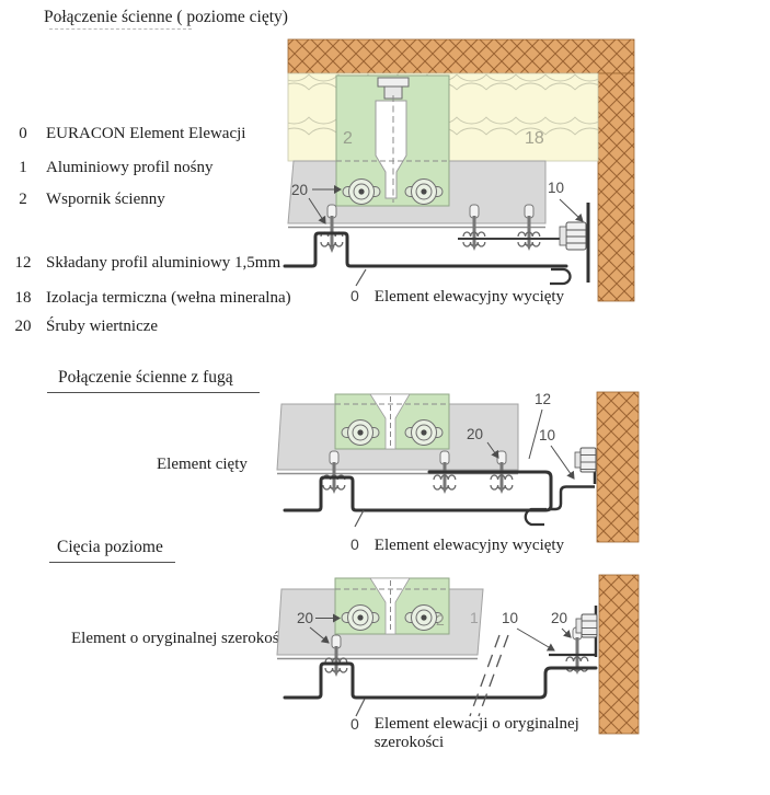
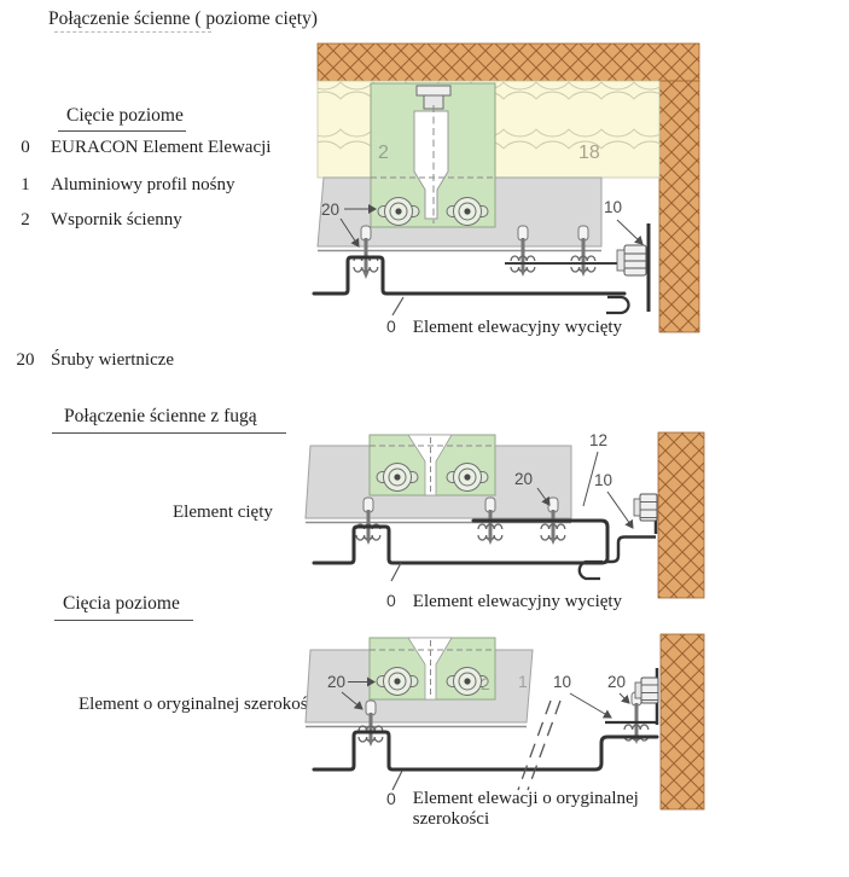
  Połączenie ścienne ( poziome cięty)
+ Cięcie poziome
  0 EURACON Element Elewacji
  1 Aluminiowy profil nośny
  2 Wspornik ścienny
- 12 Składany profil aluminiowy 1,5mm
- 18 Izolacja termiczna (wełna mineralna)
  20 Śruby wiertnicze
  2
  18
  20
  10
  0 Element elewacyjny wycięty
  Połączenie ścienne z fugą
  Element cięty
  20
  12
  10
  0 Element elewacyjny wycięty
  Cięcia poziome
  Element o oryginalnej szerokoś
  20
  2
  1
  10
  20
  0 Element elewacji o oryginalnej
  szerokości
